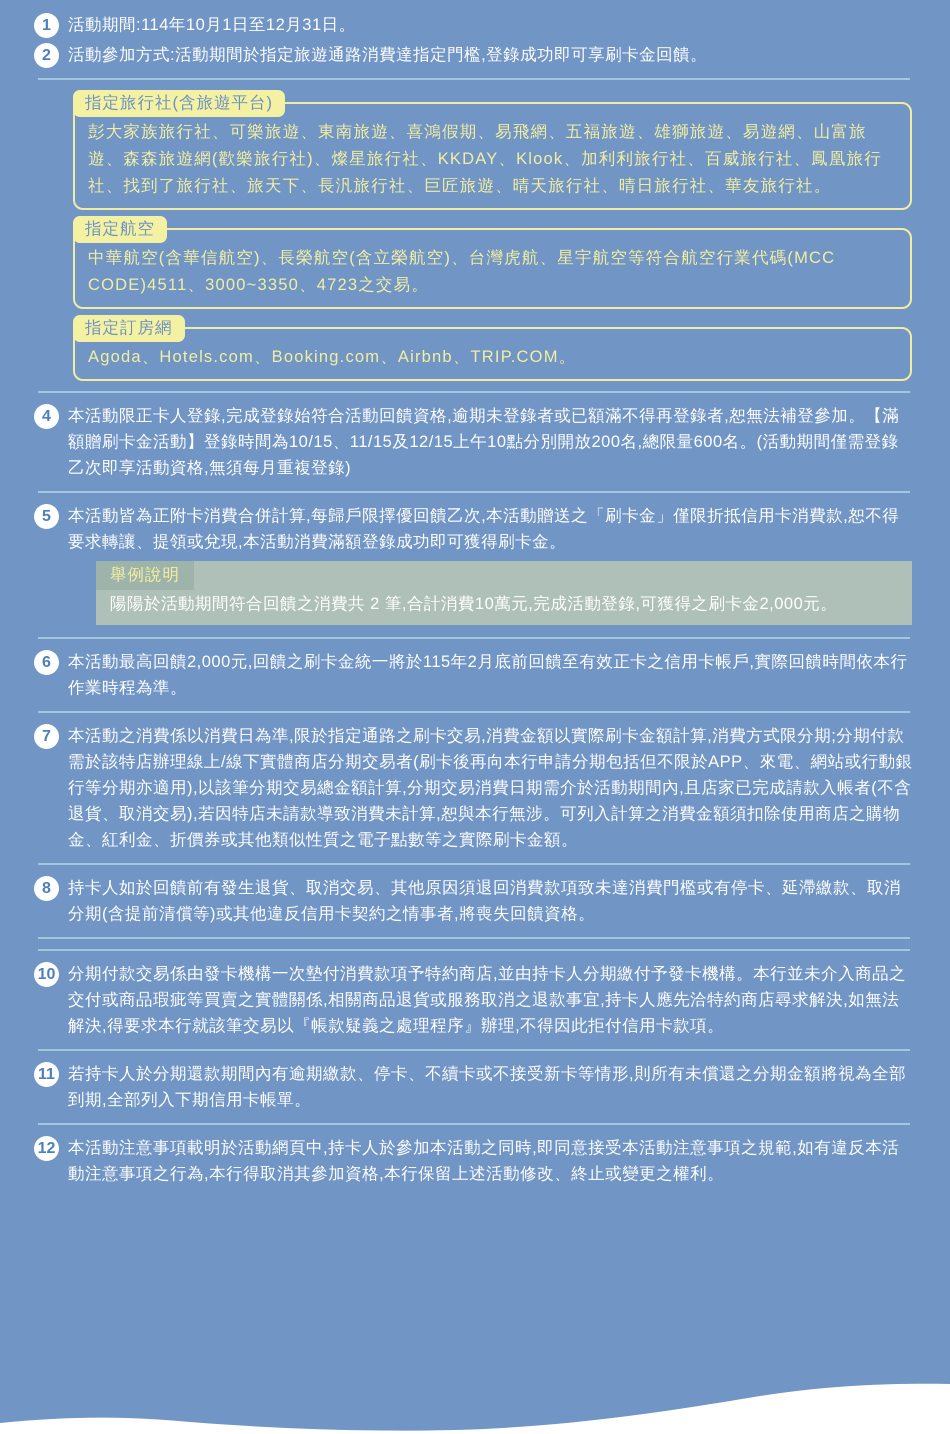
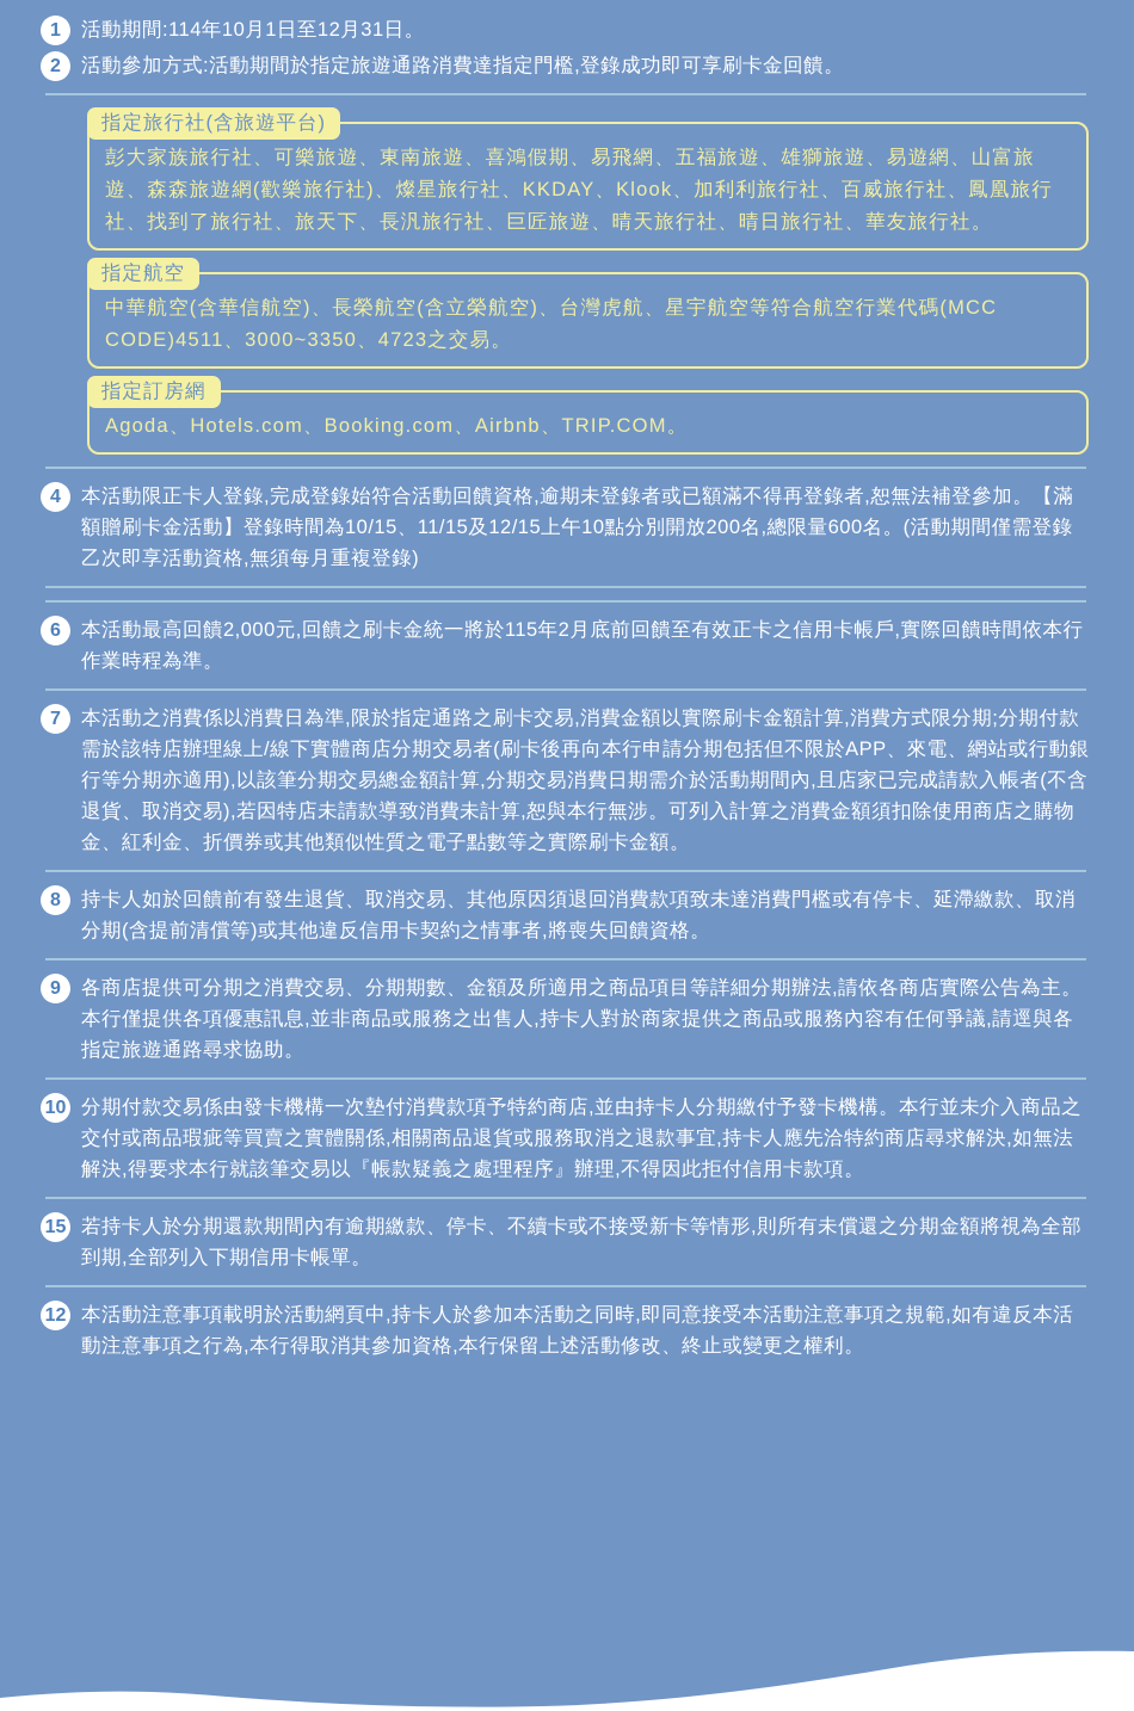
  1
  活動期間:114年10月1日至12月31日。
  2
  活動參加方式:活動期間於指定旅遊通路消費達指定門檻,登錄成功即可享刷卡金回饋。
  指定旅行社(含旅遊平台)
  彭大家族旅行社、可樂旅遊、東南旅遊、喜鴻假期、易飛網、五福旅遊、雄獅旅遊、易遊網、山富旅遊、森森旅遊網(歡樂旅行社)、燦星旅行社、KKDAY、Klook、加利利旅行社、百威旅行社、鳳凰旅行社、找到了旅行社、旅天下、長汎旅行社、巨匠旅遊、晴天旅行社、晴日旅行社、華友旅行社。
  指定航空
  中華航空(含華信航空)、長榮航空(含立榮航空)、台灣虎航、星宇航空等符合航空行業代碼(MCC CODE)4511、3000~3350、4723之交易。
  指定訂房網
  Agoda、Hotels.com、Booking.com、Airbnb、TRIP.COM。
  4
  本活動限正卡人登錄,完成登錄始符合活動回饋資格,逾期未登錄者或已額滿不得再登錄者,恕無法補登參加。【滿額贈刷卡金活動】登錄時間為10/15、11/15及12/15上午10點分別開放200名,總限量600名。(活動期間僅需登錄乙次即享活動資格,無須每月重複登錄)
- 5
- 本活動皆為正附卡消費合併計算,每歸戶限擇優回饋乙次,本活動贈送之「刷卡金」僅限折抵信用卡消費款,恕不得要求轉讓、提領或兌現,本活動消費滿額登錄成功即可獲得刷卡金。
- 舉例說明
- 陽陽於活動期間符合回饋之消費共 2 筆,合計消費10萬元,完成活動登錄,可獲得之刷卡金2,000元。
  6
  本活動最高回饋2,000元,回饋之刷卡金統一將於115年2月底前回饋至有效正卡之信用卡帳戶,實際回饋時間依本行作業時程為準。
  7
  本活動之消費係以消費日為準,限於指定通路之刷卡交易,消費金額以實際刷卡金額計算,消費方式限分期;分期付款需於該特店辦理線上/線下實體商店分期交易者(刷卡後再向本行申請分期包括但不限於APP、來電、網站或行動銀行等分期亦適用),以該筆分期交易總金額計算,分期交易消費日期需介於活動期間內,且店家已完成請款入帳者(不含退貨、取消交易),若因特店未請款導致消費未計算,恕與本行無涉。可列入計算之消費金額須扣除使用商店之購物金、紅利金、折價券或其他類似性質之電子點數等之實際刷卡金額。
  8
  持卡人如於回饋前有發生退貨、取消交易、其他原因須退回消費款項致未達消費門檻或有停卡、延滯繳款、取消分期(含提前清償等)或其他違反信用卡契約之情事者,將喪失回饋資格。
+ 9
+ 各商店提供可分期之消費交易、分期期數、金額及所適用之商品項目等詳細分期辦法,請依各商店實際公告為主。本行僅提供各項優惠訊息,並非商品或服務之出售人,持卡人對於商家提供之商品或服務內容有任何爭議,請逕與各指定旅遊通路尋求協助。
  10
  分期付款交易係由發卡機構一次墊付消費款項予特約商店,並由持卡人分期繳付予發卡機構。本行並未介入商品之交付或商品瑕疵等買賣之實體關係,相關商品退貨或服務取消之退款事宜,持卡人應先洽特約商店尋求解決,如無法解決,得要求本行就該筆交易以『帳款疑義之處理程序』辦理,不得因此拒付信用卡款項。
- 11
+ 15
  若持卡人於分期還款期間內有逾期繳款、停卡、不續卡或不接受新卡等情形,則所有未償還之分期金額將視為全部到期,全部列入下期信用卡帳單。
  12
  本活動注意事項載明於活動網頁中,持卡人於參加本活動之同時,即同意接受本活動注意事項之規範,如有違反本活動注意事項之行為,本行得取消其參加資格,本行保留上述活動修改、終止或變更之權利。
